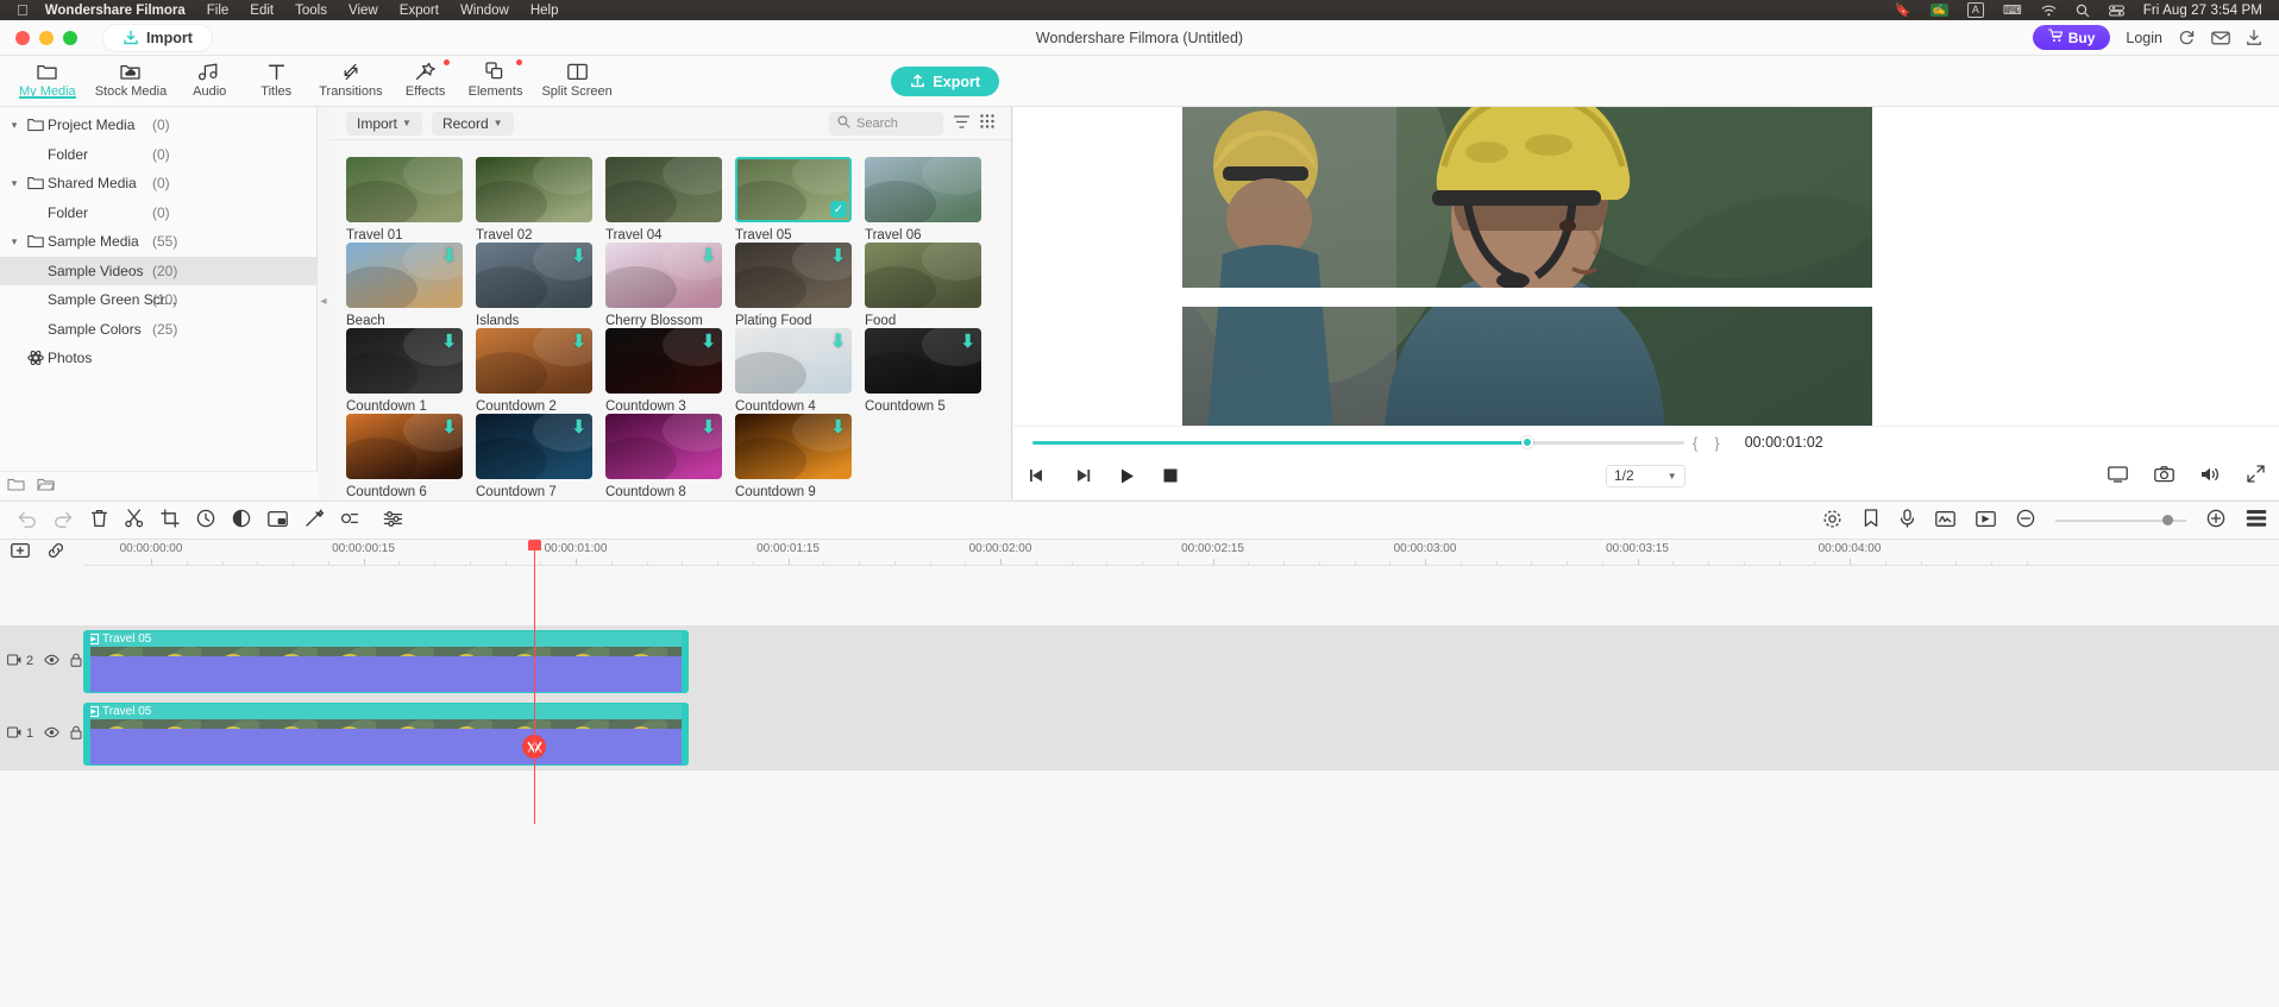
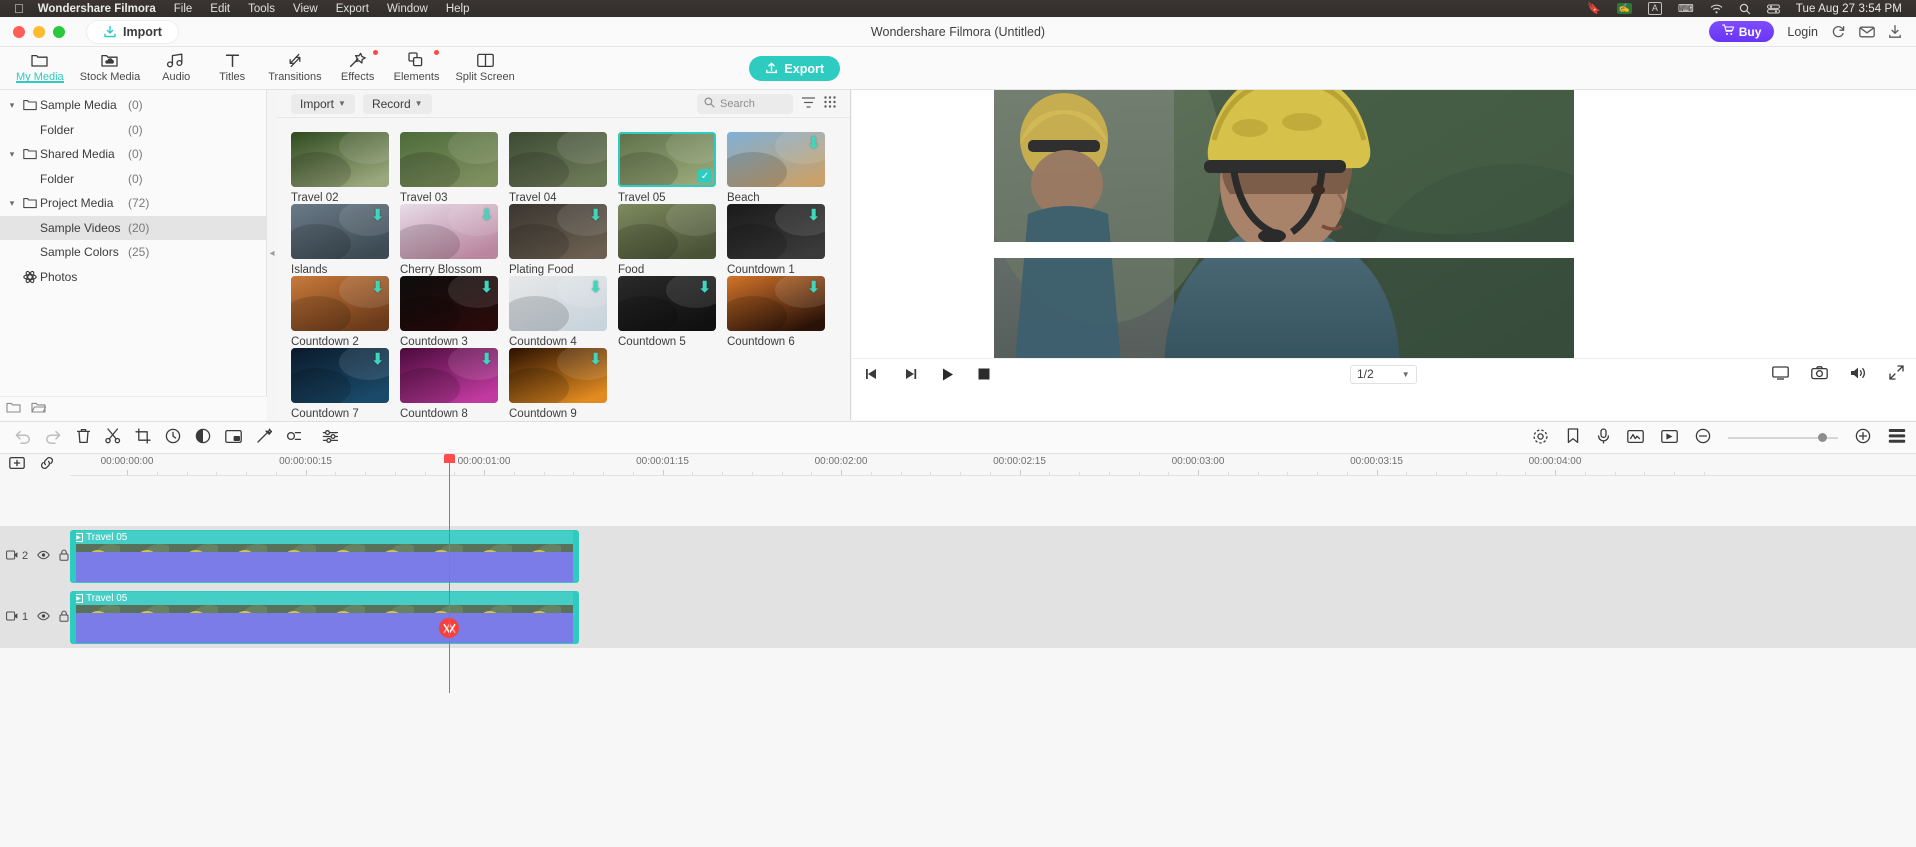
  
  Wondershare Filmora
  File
  Edit
  Tools
  View
  Export
  Window
  Help
  🔖
  ✍
  A
  ⌨
- Fri Aug 27 3:54 PM
+ Tue Aug 27 3:54 PM
  Import
  Wondershare Filmora (Untitled)
  Buy
  Login
  My Media
  Stock Media
  Audio
  Titles
  Transitions
  Effects
  Elements
  Split Screen
  Export
  ▾
- Project Media
+ Sample Media
  (0)
  Folder
  (0)
  ▾
  Shared Media
  (0)
  Folder
  (0)
  ▾
- Sample Media
+ Project Media
- (55)
+ (72)
  Sample Videos
  (20)
- Sample Green Scr...
- (10)
  Sample Colors
  (25)
  Photos
  ◂
  Import
  ▼
  Record
  ▼
  Search
- Travel 01
  Travel 02
+ Travel 03
  Travel 04
  ✓
  Travel 05
- Travel 06
  ⬇
  Beach
  ⬇
  Islands
  ⬇
  Cherry Blossom
  ⬇
  Plating Food
  Food
  ⬇
  Countdown 1
  ⬇
  Countdown 2
  ⬇
  Countdown 3
  ⬇
  Countdown 4
  ⬇
  Countdown 5
  ⬇
  Countdown 6
  ⬇
  Countdown 7
  ⬇
  Countdown 8
  ⬇
  Countdown 9
- {
- }
- 00:00:01:02
  1/2
  ▼
  00:00:00:00
  00:00:00:15
  00:00:01:00
  00:00:01:15
  00:00:02:00
  00:00:02:15
  00:00:03:00
  00:00:03:15
  00:00:04:00
  2
  Travel 05
  1
  Travel 05
